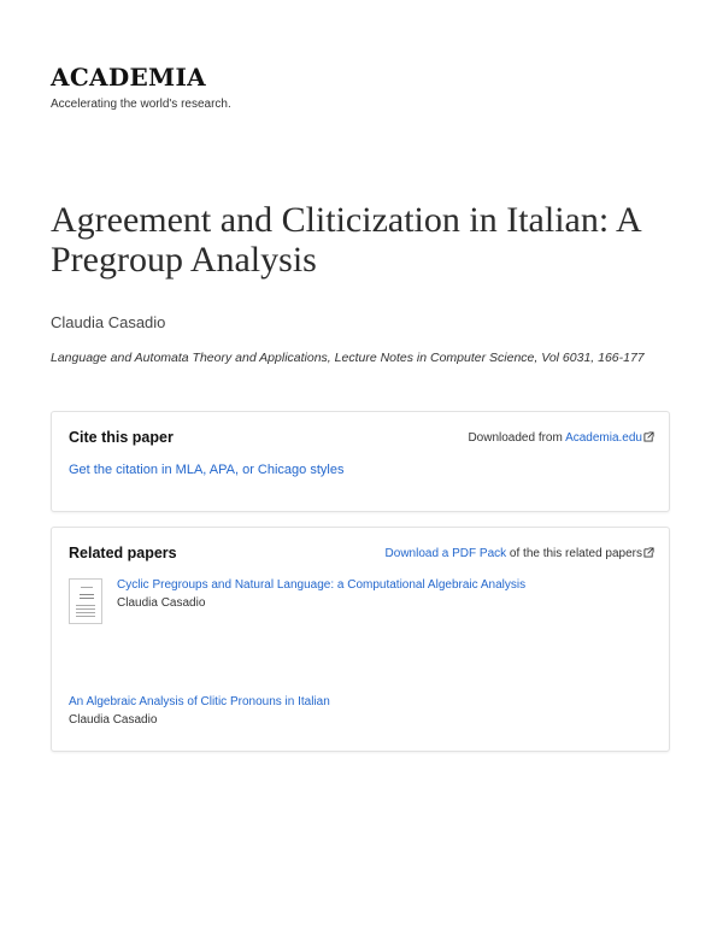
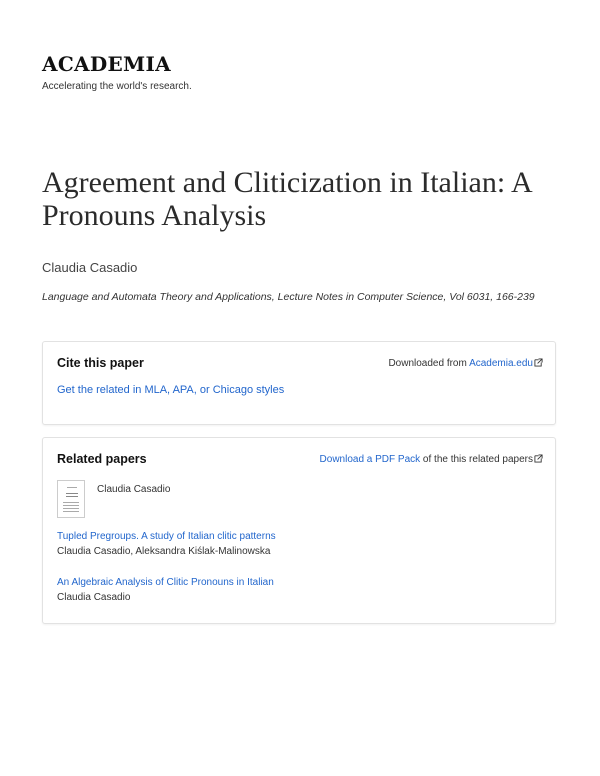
  ACADEMIA
  Accelerating the world's research.
- Agreement and Cliticization in Italian: A Pregroup Analysis
+ Agreement and Cliticization in Italian: A Pronouns Analysis
  Claudia Casadio
- Language and Automata Theory and Applications, Lecture Notes in Computer Science, Vol 6031, 166-177
+ Language and Automata Theory and Applications, Lecture Notes in Computer Science, Vol 6031, 166-239
  Cite this paper
  Downloaded from Academia.edu
- Get the citation in MLA, APA, or Chicago styles
+ Get the related in MLA, APA, or Chicago styles
  Related papers
  Download a PDF Pack of the this related papers
- Cyclic Pregroups and Natural Language: a Computational Algebraic Analysis
  Claudia Casadio
+ Tupled Pregroups. A study of Italian clitic patterns
+ Claudia Casadio, Aleksandra Kiślak-Malinowska
  An Algebraic Analysis of Clitic Pronouns in Italian
  Claudia Casadio
